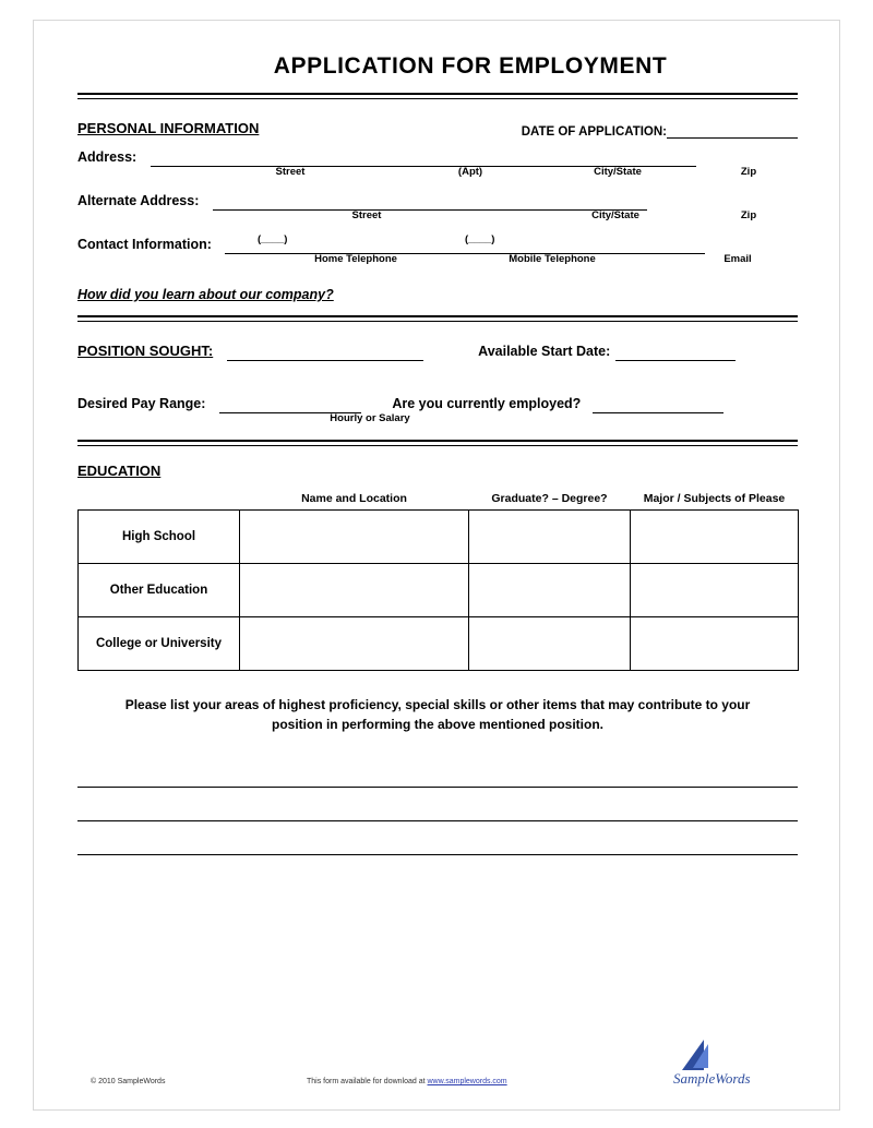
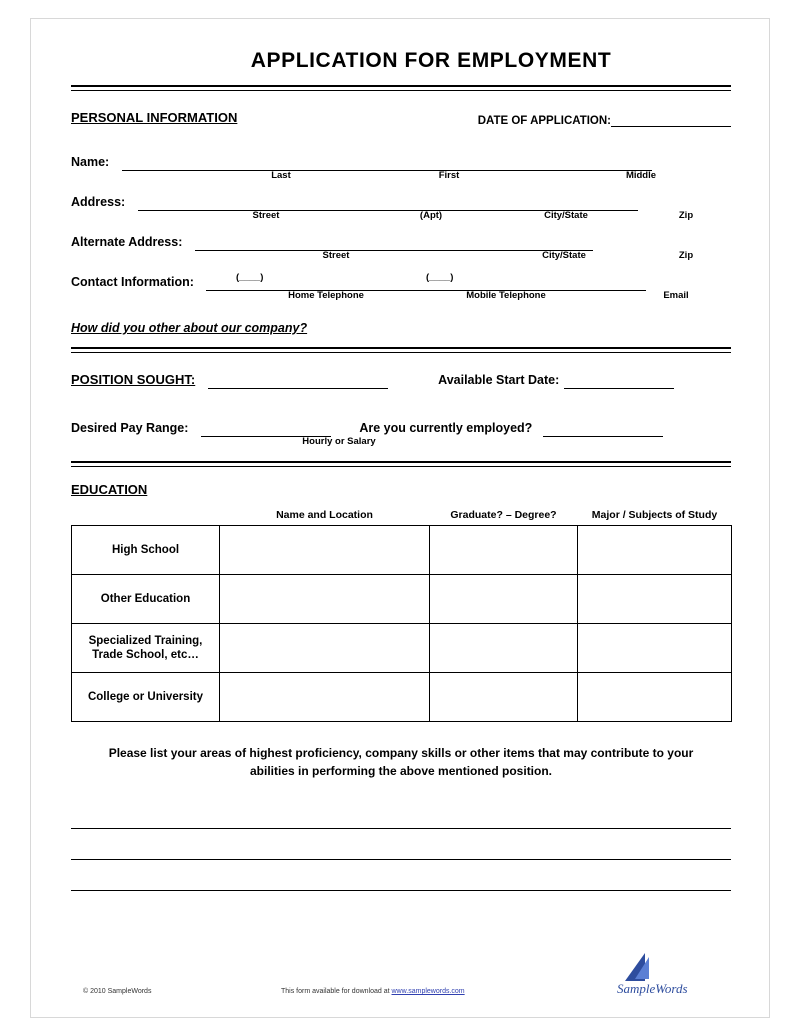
  APPLICATION FOR EMPLOYMENT
  PERSONAL INFORMATION
  DATE OF APPLICATION:
+ Name:
+ Last
+ First
+ Middle
  Address:
  Street
  (Apt)
  City/State
  Zip
  Alternate Address:
  Street
  City/State
  Zip
  Contact Information:
  (____)
  (____)
  Home Telephone
  Mobile Telephone
  Email
- How did you learn about our company?
+ How did you other about our company?
  POSITION SOUGHT: Available Start Date:
  Desired Pay Range: Are you currently employed?
  Hourly or Salary
  EDUCATION
- 	Name and Location	Graduate? – Degree?	Major / Subjects of Please
+ 	Name and Location	Graduate? – Degree?	Major / Subjects of Study
  High School
  Other Education
+ Specialized Training, Trade School, etc…
  College or University
- Please list your areas of highest proficiency, special skills or other items that may contribute to your
+ Please list your areas of highest proficiency, company skills or other items that may contribute to your
- position in performing the above mentioned position.
+ abilities in performing the above mentioned position.
  SampleWords
